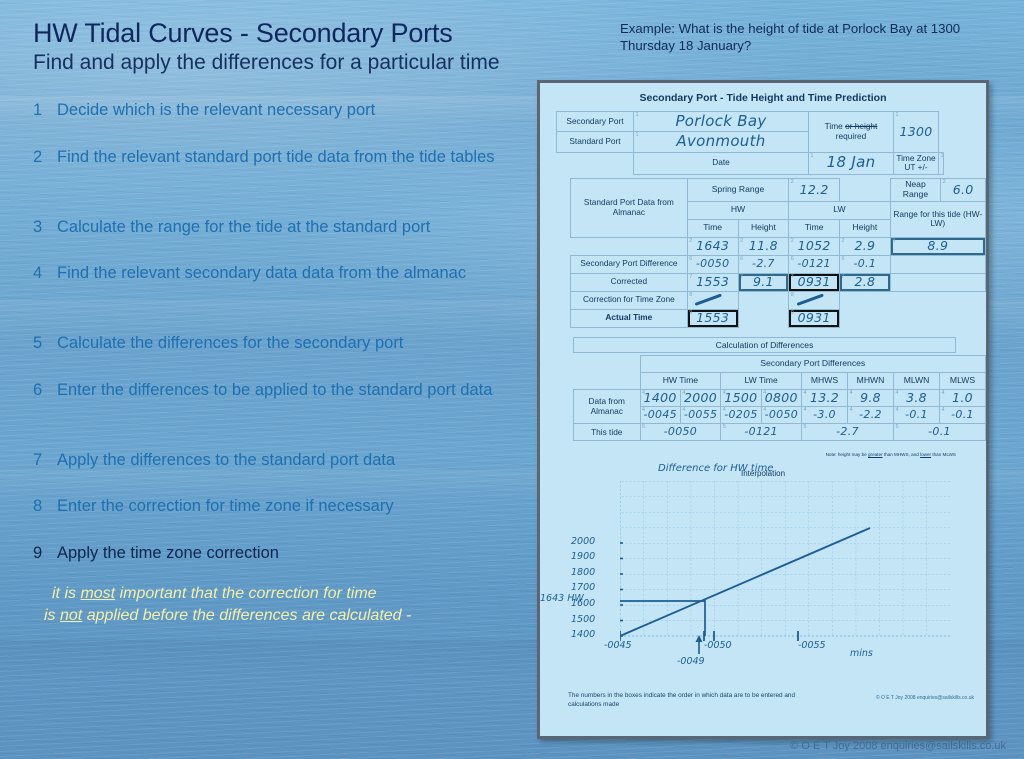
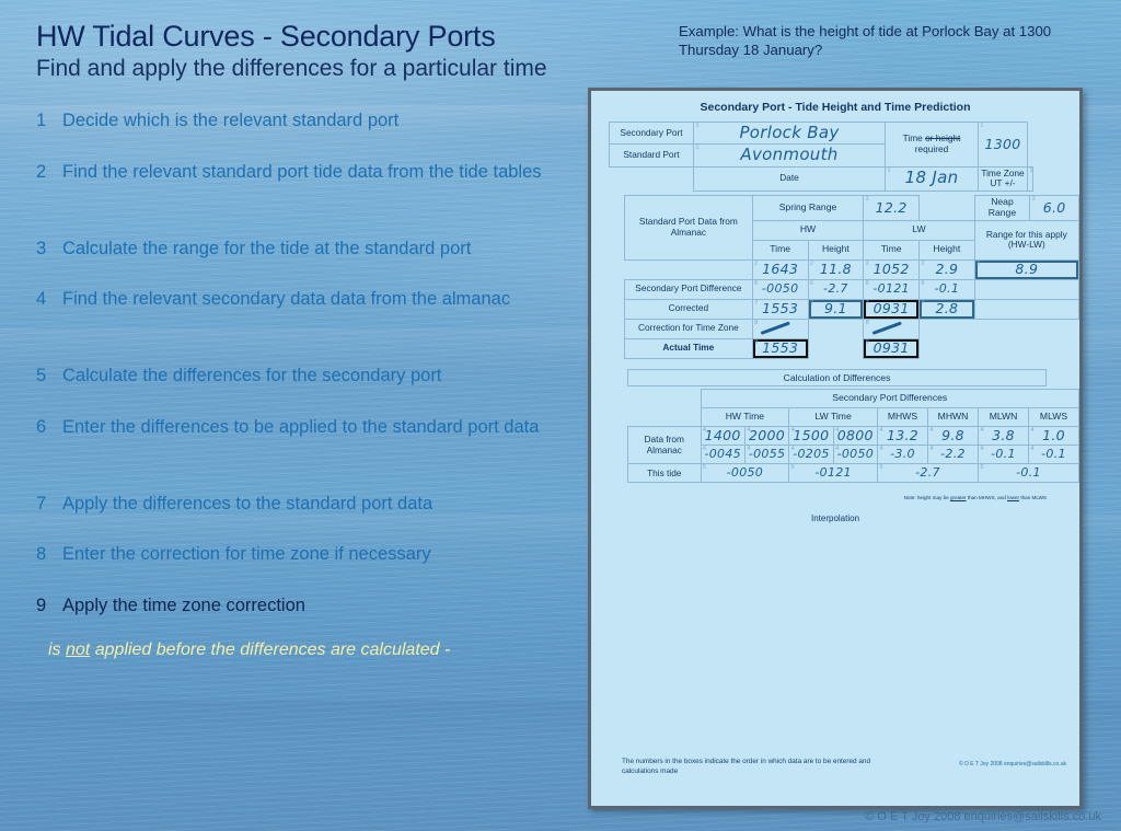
  HW Tidal Curves - Secondary Ports
  Find and apply the differences for a particular time
  Example: What is the height of tide at Porlock Bay at 1300 Thursday 18 January?
  1
- Decide which is the relevant necessary port
+ Decide which is the relevant standard port
  2
  Find the relevant standard port tide data from the tide tables
  3
  Calculate the range for the tide at the standard port
  4
  Find the relevant secondary data data from the almanac
  5
  Calculate the differences for the secondary port
  6
  Enter the differences to be applied to the standard port data
  7
  Apply the differences to the standard port data
  8
  Enter the correction for time zone if necessary
  9
  Apply the time zone correction
- it is most important that the correction for time
  is not applied before the differences are calculated -
  Secondary Port - Tide Height and Time Prediction
  Secondary Port	Porlock Bay	Time or height required	1300
  Standard Port	Avonmouth
  	Date	18 Jan	Time Zone UT +/-
  Standard Port Data from Almanac	Spring Range	12.2		Neap Range	6.0
- HW	LW	Range for this tide (HW-LW)
+ HW	LW	Range for this apply (HW-LW)
  Time	Height	Time	Height
  	1643	11.8	1052	2.9	8.9
  Secondary Port Difference	-0050	-2.7	-0121	-0.1
  Corrected	1553	9.1	0931	2.8
  Correction for Time Zone
  Actual Time	1553		0931
  Calculation of Differences
  	Secondary Port Differences
  	HW Time	LW Time	MHWS	MHWN	MLWN	MLWS
  Data from Almanac	1400	2000	1500	0800	13.2	9.8	3.8	1.0
  -0045	-0055	-0205	-0050	-3.0	-2.2	-0.1	-0.1
  This tide	-0050	-0121	-2.7	-0.1
  Interpolation
- Difference for HW time
- 2000
- 1900
- 1800
- 1700
- 1643 HW
- 1600
- 1500
- 1400
- -0045
- -0050
- -0055
- mins
- -0049
  © O E T Joy 2008 enquiries@sailskills.co.uk
